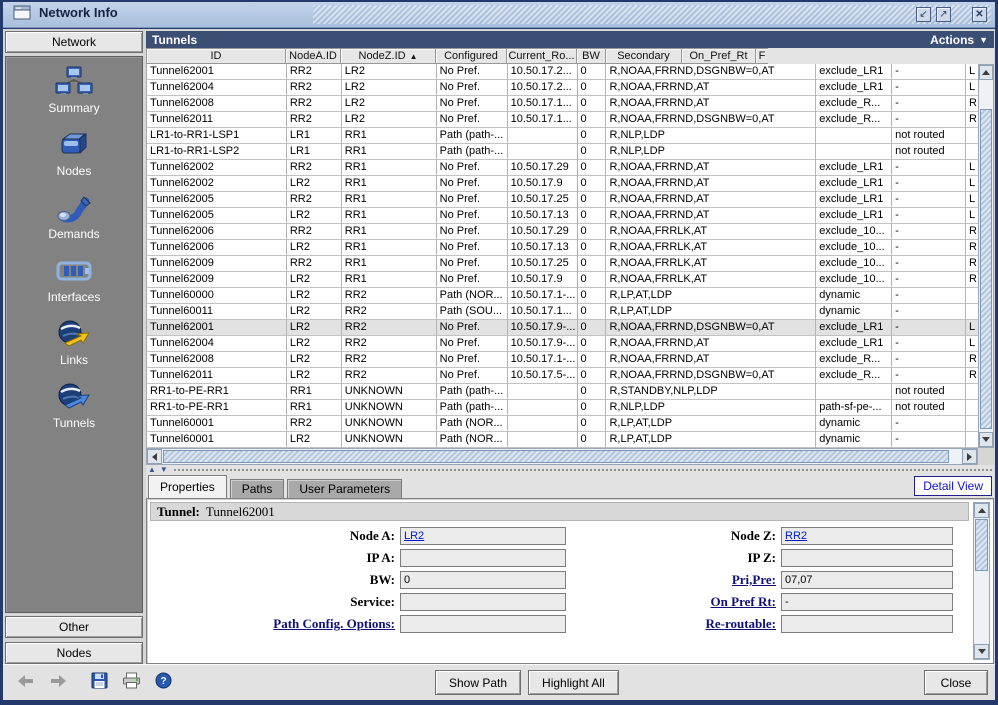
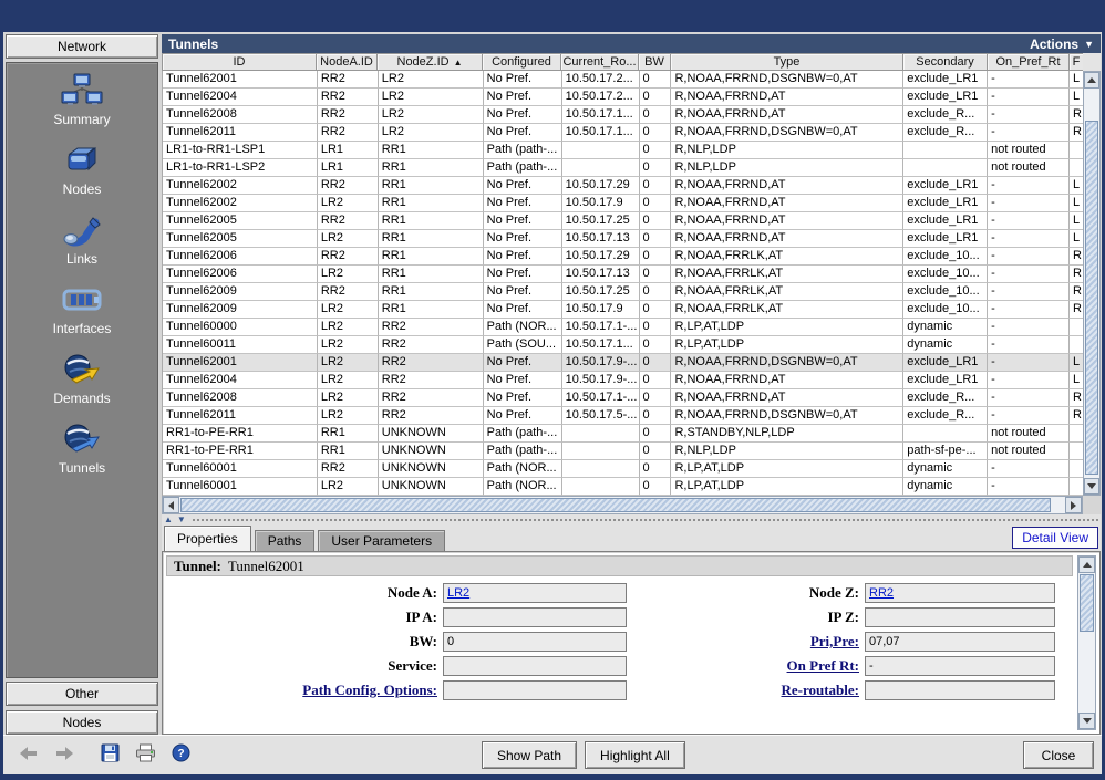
- Network Info
- ↙
- ↗
- ✕
  Network
  Summary
  Nodes
- Demands
+ Links
  Interfaces
- Links
+ Demands
  Tunnels
  Other
  Nodes
  Tunnels
  Actions
  ▼
  ID
  NodeA.ID
  NodeZ.ID
  ▲
  Configured
  Current_Ro...
  BW
+ Type
  Secondary
  On_Pref_Rt
  F
  Tunnel62001
  RR2
  LR2
  No Pref.
  10.50.17.2...
  0
  R,NOAA,FRRND,DSGNBW=0,AT
  exclude_LR1
  -
  L
  Tunnel62004
  RR2
  LR2
  No Pref.
  10.50.17.2...
  0
  R,NOAA,FRRND,AT
  exclude_LR1
  -
  L
  Tunnel62008
  RR2
  LR2
  No Pref.
  10.50.17.1...
  0
  R,NOAA,FRRND,AT
  exclude_R...
  -
  R
  Tunnel62011
  RR2
  LR2
  No Pref.
  10.50.17.1...
  0
  R,NOAA,FRRND,DSGNBW=0,AT
  exclude_R...
  -
  R
  LR1-to-RR1-LSP1
  LR1
  RR1
  Path (path-...
  0
  R,NLP,LDP
  not routed
  LR1-to-RR1-LSP2
  LR1
  RR1
  Path (path-...
  0
  R,NLP,LDP
  not routed
  Tunnel62002
  RR2
  RR1
  No Pref.
  10.50.17.29
  0
  R,NOAA,FRRND,AT
  exclude_LR1
  -
  L
  Tunnel62002
  LR2
  RR1
  No Pref.
  10.50.17.9
  0
  R,NOAA,FRRND,AT
  exclude_LR1
  -
  L
  Tunnel62005
  RR2
  RR1
  No Pref.
  10.50.17.25
  0
  R,NOAA,FRRND,AT
  exclude_LR1
  -
  L
  Tunnel62005
  LR2
  RR1
  No Pref.
  10.50.17.13
  0
  R,NOAA,FRRND,AT
  exclude_LR1
  -
  L
  Tunnel62006
  RR2
  RR1
  No Pref.
  10.50.17.29
  0
  R,NOAA,FRRLK,AT
  exclude_10...
  -
  R
  Tunnel62006
  LR2
  RR1
  No Pref.
  10.50.17.13
  0
  R,NOAA,FRRLK,AT
  exclude_10...
  -
  R
  Tunnel62009
  RR2
  RR1
  No Pref.
  10.50.17.25
  0
  R,NOAA,FRRLK,AT
  exclude_10...
  -
  R
  Tunnel62009
  LR2
  RR1
  No Pref.
  10.50.17.9
  0
  R,NOAA,FRRLK,AT
  exclude_10...
  -
  R
  Tunnel60000
  LR2
  RR2
  Path (NOR...
  10.50.17.1-...
  0
  R,LP,AT,LDP
  dynamic
  -
  Tunnel60011
  LR2
  RR2
  Path (SOU...
  10.50.17.1...
  0
  R,LP,AT,LDP
  dynamic
  -
  Tunnel62001
  LR2
  RR2
  No Pref.
  10.50.17.9-...
  0
  R,NOAA,FRRND,DSGNBW=0,AT
  exclude_LR1
  -
  L
  Tunnel62004
  LR2
  RR2
  No Pref.
  10.50.17.9-...
  0
  R,NOAA,FRRND,AT
  exclude_LR1
  -
  L
  Tunnel62008
  LR2
  RR2
  No Pref.
  10.50.17.1-...
  0
  R,NOAA,FRRND,AT
  exclude_R...
  -
  R
  Tunnel62011
  LR2
  RR2
  No Pref.
  10.50.17.5-...
  0
  R,NOAA,FRRND,DSGNBW=0,AT
  exclude_R...
  -
  R
  RR1-to-PE-RR1
  RR1
  UNKNOWN
  Path (path-...
  0
  R,STANDBY,NLP,LDP
  not routed
  RR1-to-PE-RR1
  RR1
  UNKNOWN
  Path (path-...
  0
  R,NLP,LDP
  path-sf-pe-...
  not routed
  Tunnel60001
  RR2
  UNKNOWN
  Path (NOR...
  0
  R,LP,AT,LDP
  dynamic
  -
  Tunnel60001
  LR2
  UNKNOWN
  Path (NOR...
  0
  R,LP,AT,LDP
  dynamic
  -
  ▲
  ▼
  Detail View
  Properties
  Paths
  User Parameters
  Tunnel:
  Tunnel62001
  Node A:
  LR2
  IP A:
  BW:
  0
  Service:
  Path Config. Options:
  Node Z:
  RR2
  IP Z:
  Pri,Pre:
  07,07
  On Pref Rt:
  -
  Re-routable:
  ?
  Show Path
  Highlight All
  Close
